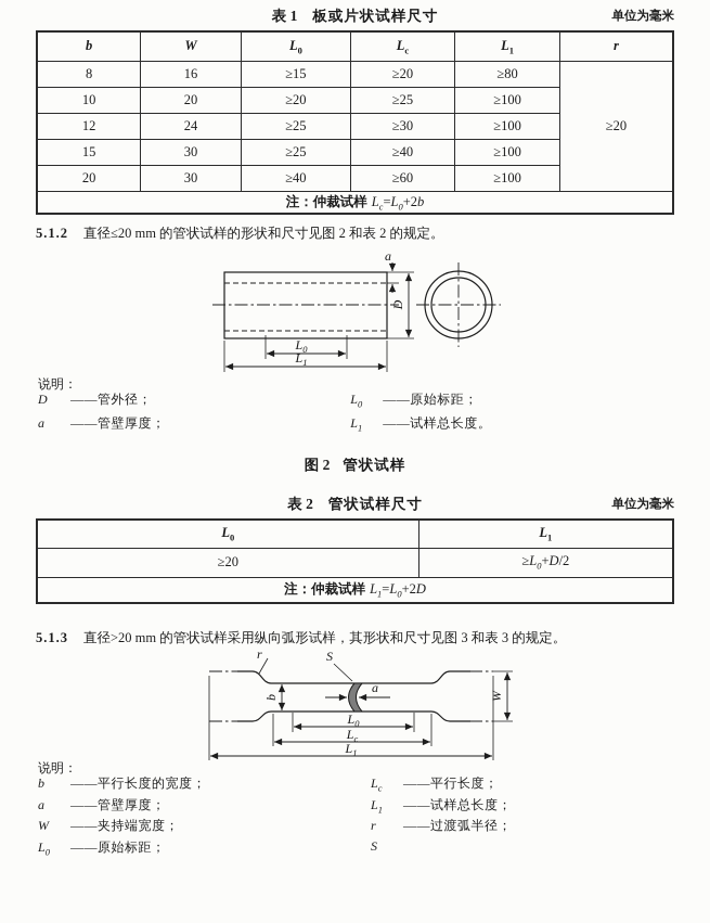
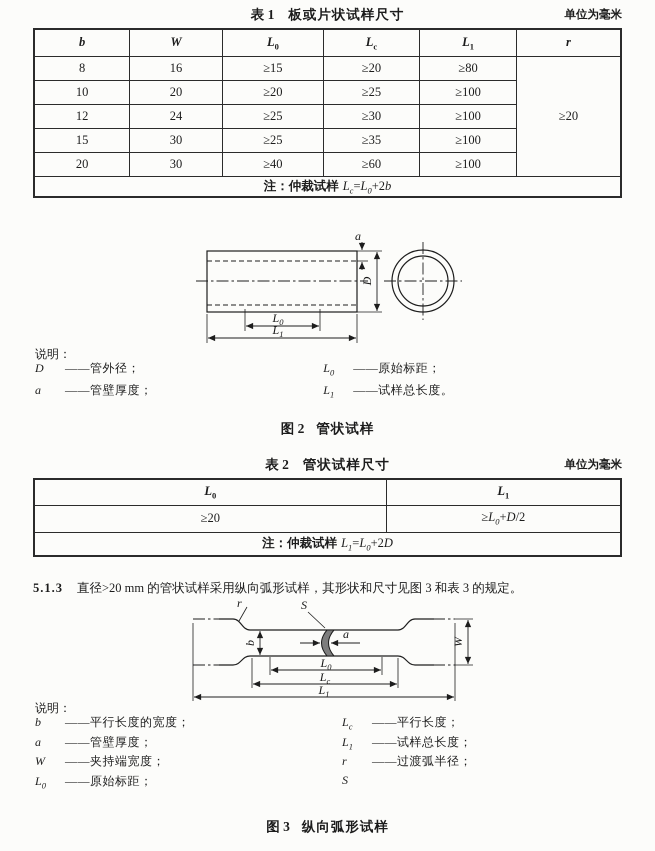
  表 1 板或片状试样尺寸
  单位为毫米
  b	W	L0	Lc	L1	r
  8	16	≥15	≥20	≥80	≥20
  10	20	≥20	≥25	≥100
  12	24	≥25	≥30	≥100
- 15	30	≥25	≥40	≥100
+ 15	30	≥25	≥35	≥100
  20	30	≥40	≥60	≥100
  注：仲裁试样 Lc=L0+2b
- 5.1.2 直径≤20 mm 的管状试样的形状和尺寸见图 2 和表 2 的规定。
  a
  L0
  L1
  说明：
  D
  ——管外径；
  a
  ——管壁厚度；
  L0
  ——原始标距；
  L1
  ——试样总长度。
  图 2 管状试样
  表 2 管状试样尺寸
  单位为毫米
  L0	L1
  ≥20	≥L0+D/2
  注：仲裁试样 L1=L0+2D
  5.1.3 直径>20 mm 的管状试样采用纵向弧形试样，其形状和尺寸见图 3 和表 3 的规定。
  S
  r
  a
  L0
  Lc
  L1
  说明：
  b
  ——平行长度的宽度；
  a
  ——管壁厚度；
  W
  ——夹持端宽度；
  L0
  ——原始标距；
  Lc
  ——平行长度；
  L1
  ——试样总长度；
  r
  ——过渡弧半径；
  S
+ 图 3 纵向弧形试样
